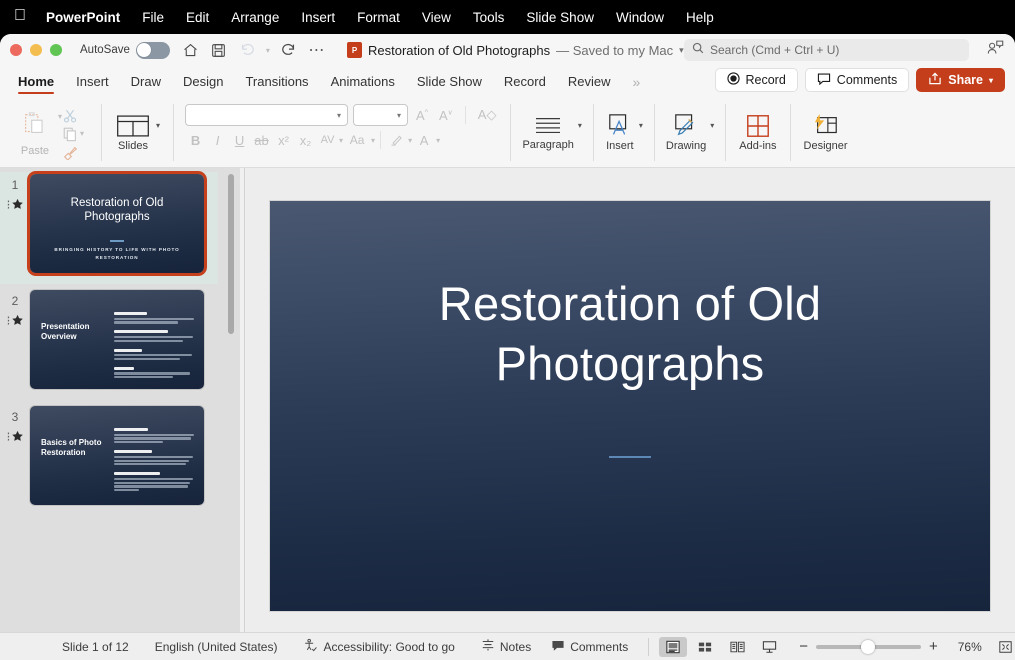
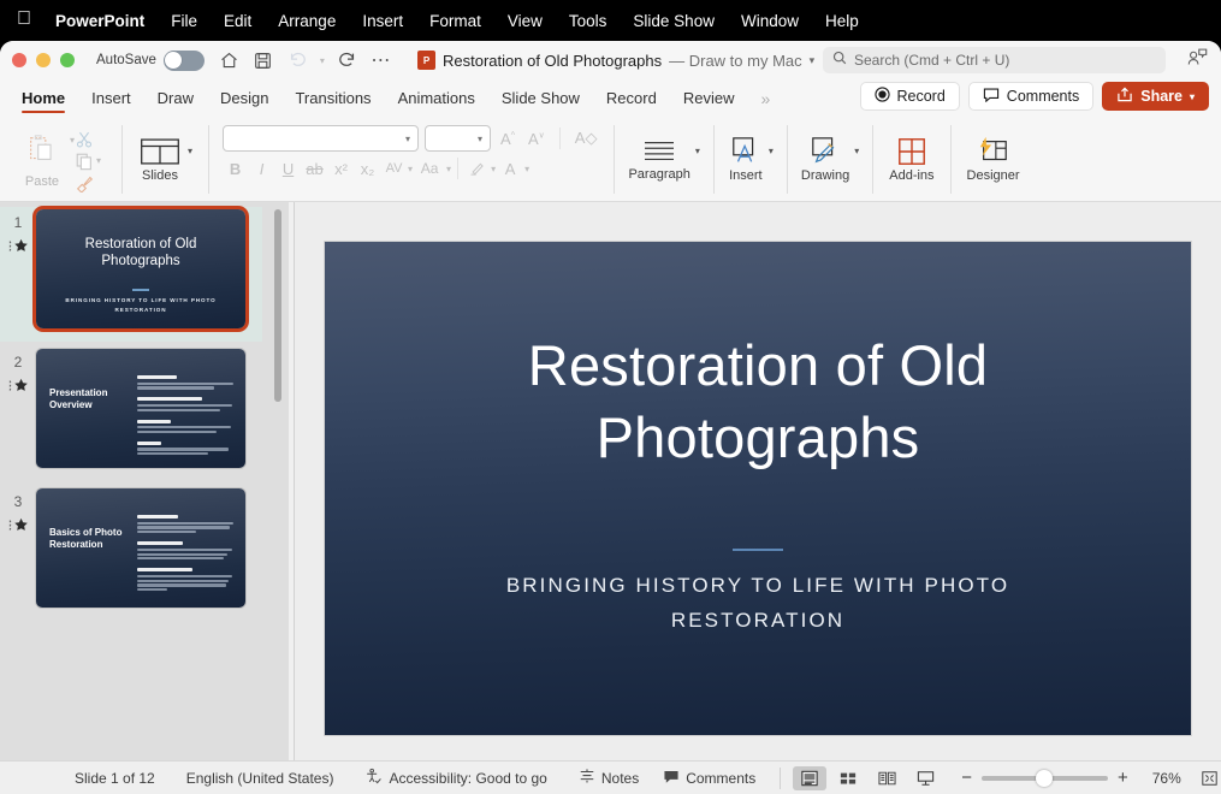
  
  PowerPoint
  File
  Edit
  Arrange
  Insert
  Format
  View
  Tools
  Slide Show
  Window
  Help
  AutoSave
  ▾
  ⋯
  P
  Restoration of Old Photographs
- — Saved to my Mac
+ — Draw to my Mac
  ▾
  Search (Cmd + Ctrl + U)
  Home
  Insert
  Draw
  Design
  Transitions
  Animations
  Slide Show
  Record
  Review
  »
  Record
  Comments
  Share
  ▾
  Paste
  ▾
  ▾
  Slides
  ▾
  ▾
  ▾
  A◇
  B
  I
  U
  ab
  x²
  x₂
  AV
  ▾
  Aa
  ▾
  ▾
  A
  ▾
  Paragraph
  ▾
  Insert
  ▾
  Drawing
  ▾
  Add-ins
  Designer
  1
  Restoration of Old Photographs
  2
  Presentation Overview
  3
  Basics of Photo Restoration
  Restoration of Old Photographs
+ BRINGING HISTORY TO LIFE WITH PHOTO RESTORATION
  Slide 1 of 12
  English (United States)
  Accessibility: Good to go
  Notes
  Comments
  −
  +
  76%
